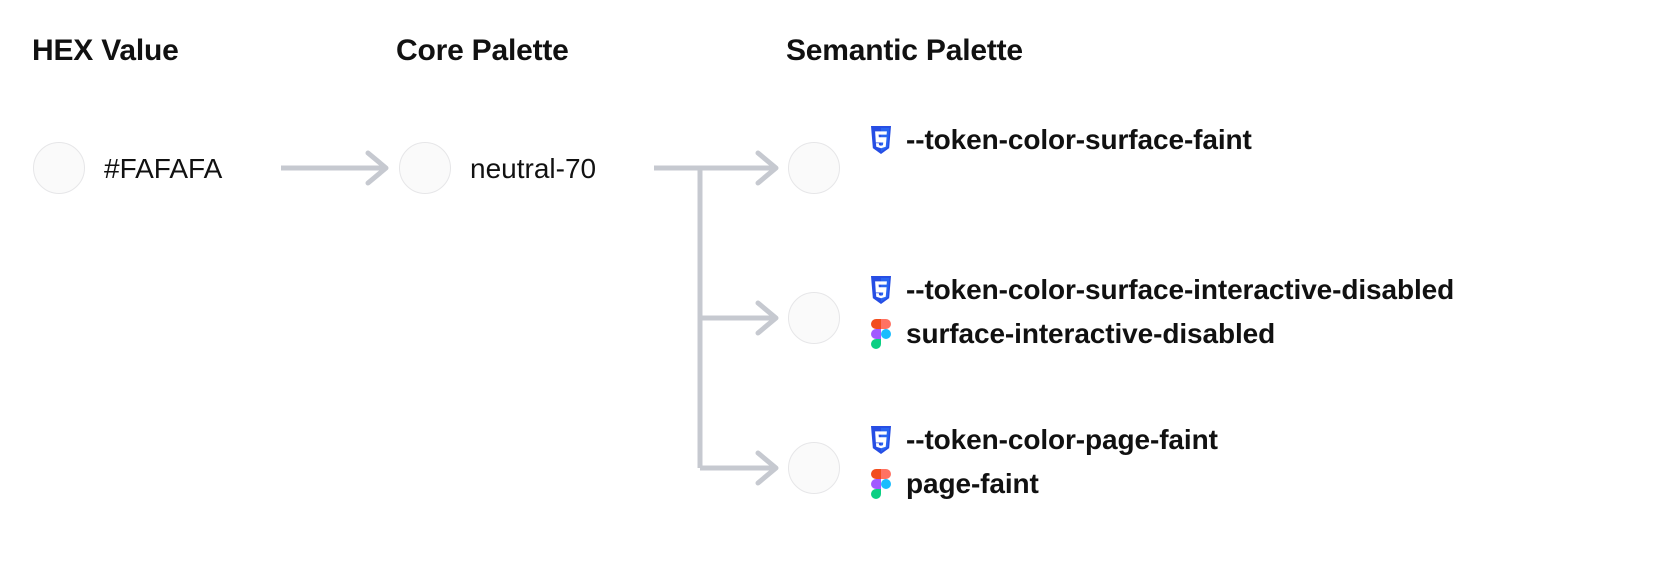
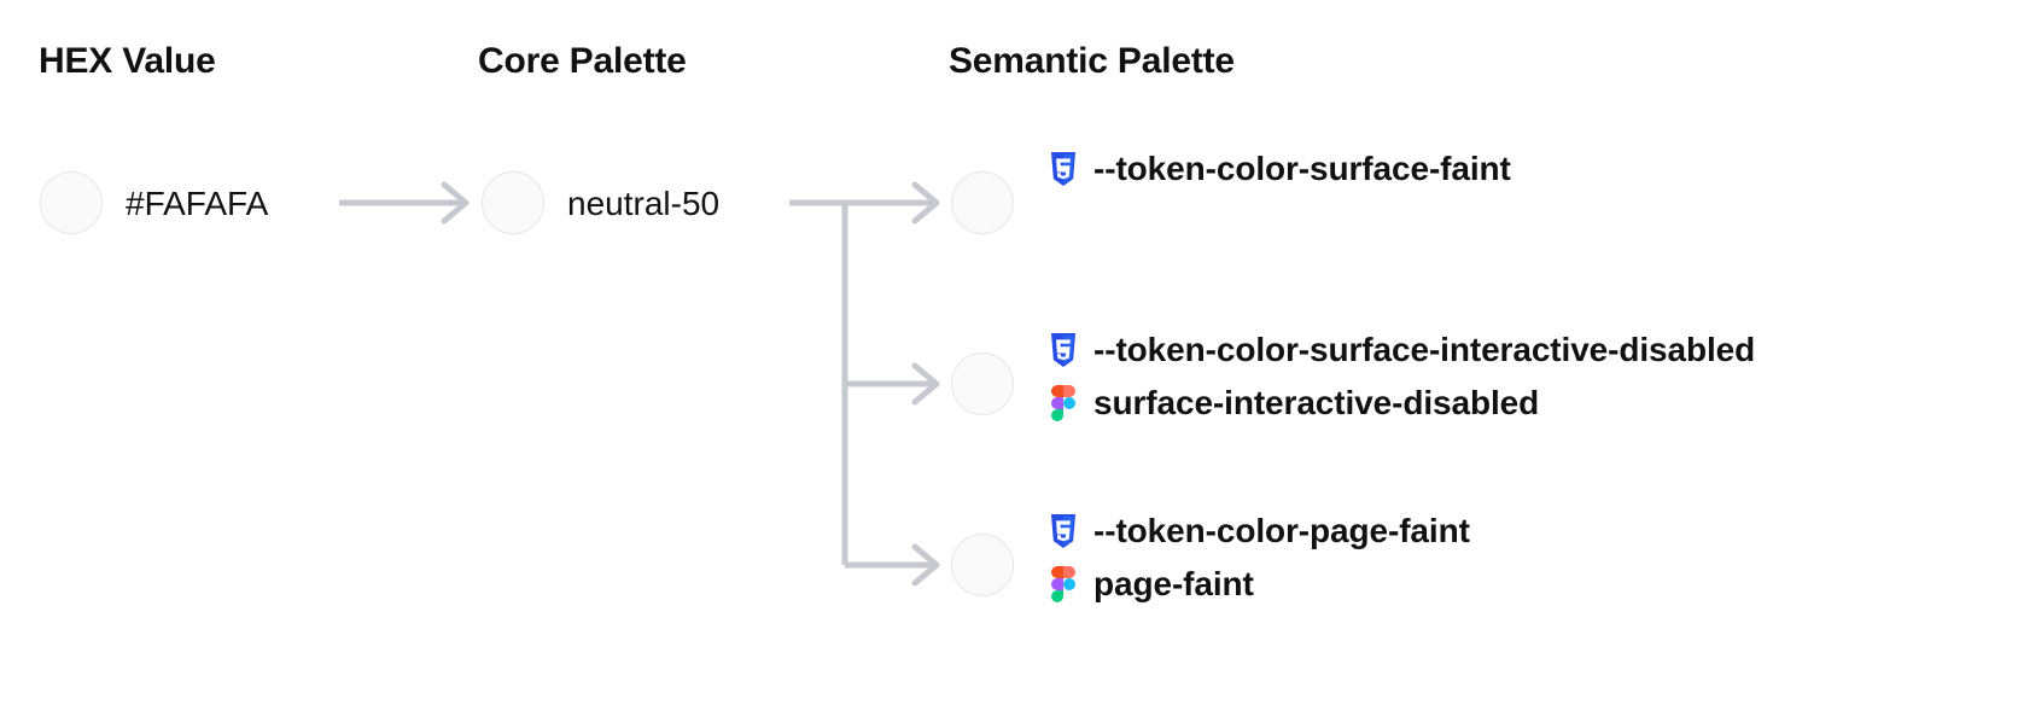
  HEX Value
  Core Palette
  Semantic Palette
  #FAFAFA
- neutral-70
+ neutral-50
  --token-color-surface-faint
  --token-color-surface-interactive-disabled
  surface-interactive-disabled
  --token-color-page-faint
  page-faint
